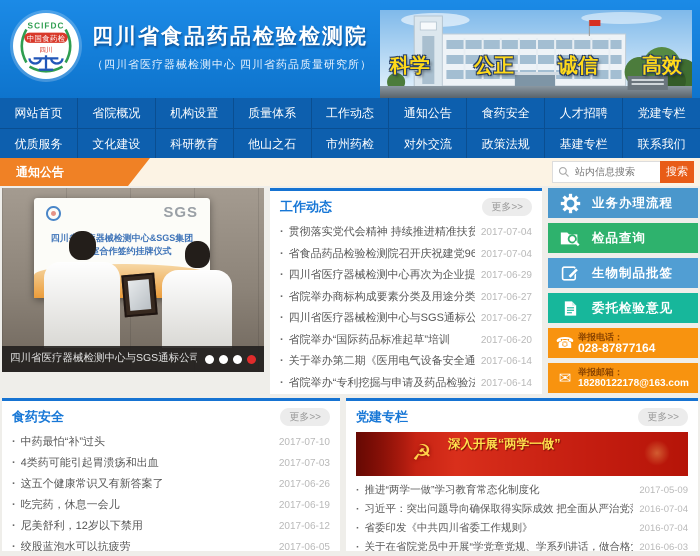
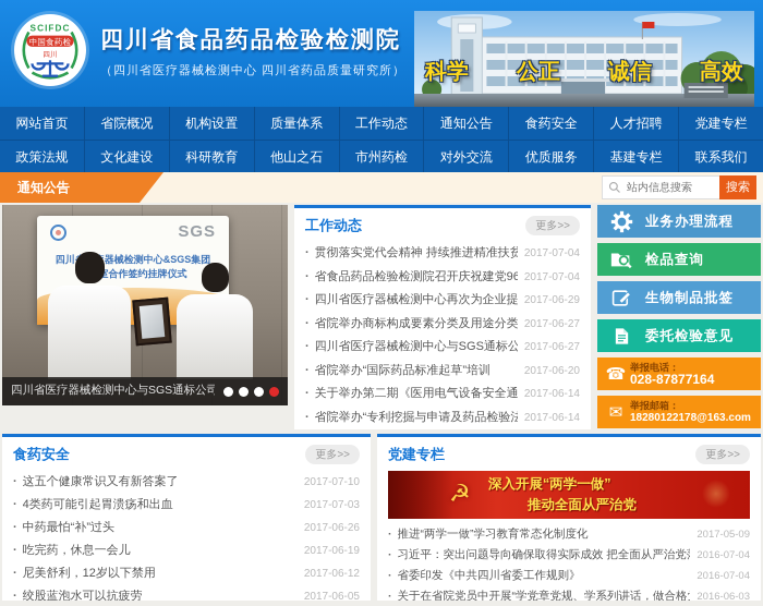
  SCIFDC
  中国食药检
  四川省食品药品检验检测院
  （四川省医疗器械检测中心 四川省药品质量研究所）
  科学
  公正
  诚信
  高效
  网站首页
  省院概况
  机构设置
  质量体系
  工作动态
  通知公告
  食药安全
  人才招聘
  党建专栏
- 优质服务
+ 政策法规
  文化建设
  科研教育
  他山之石
  市州药检
  对外交流
- 政策法规
+ 优质服务
  基建专栏
  联系我们
  通知公告
  站内信息搜索
  搜索
  SGS
  四川器械检测中心&SGS集团
  合作签约挂牌仪式
  四川省医疗器械检测中心与SGS通标公司
  工作动态
  更多>>
  贯彻落实党代会精神 持续推进精准扶贫
  2017-07-04
  省食品药品检验检测院召开庆祝建党96
  2017-07-04
  四川省医疗器械检测中心再次为企业提
  2017-06-29
  省院举办商标构成要素分类及用途分类
  2017-06-27
  四川省医疗器械检测中心与SGS通标公
  2017-06-27
  省院举办“国际药品标准起草”培训
  2017-06-20
  关于举办第二期《医用电气设备安全通
  2017-06-14
  省院举办“专利挖掘与申请及药品检验法
  2017-06-14
  业务办理流程
  检品查询
  生物制品批签
  委托检验意见
  ☎
  举报电话：
  028-87877164
  ✉
  举报邮箱：
  18280122178@163.com
  食药安全
  更多>>
- 中药最怕“补”过头
+ 这五个健康常识又有新答案了
  2017-07-10
  4类药可能引起胃溃疡和出血
  2017-07-03
- 这五个健康常识又有新答案了
+ 中药最怕“补”过头
  2017-06-26
  吃完药，休息一会儿
  2017-06-19
  尼美舒利，12岁以下禁用
  2017-06-12
  绞股蓝泡水可以抗疲劳
  2017-06-05
  党建专栏
  更多>>
  ☭
  深入开展“两学一做”
+ 推动全面从严治党
  推进“两学一做”学习教育常态化制度化
  2017-05-09
  习近平：突出问题导向确保取得实际成效 把全面从严治党
  2016-07-04
  省委印发《中共四川省委工作规则》
  2016-07-04
  关于在省院党员中开展“学党章党规、学系列讲话，做合格
  2016-06-03
